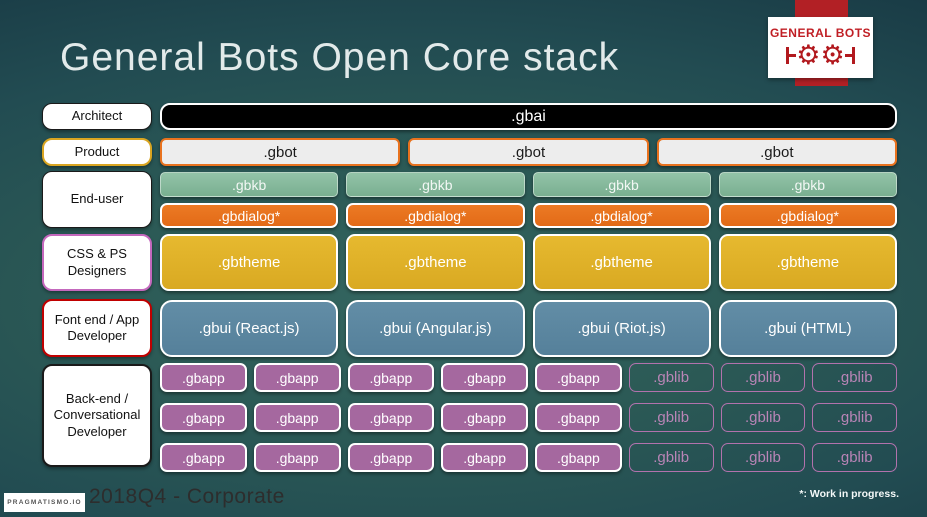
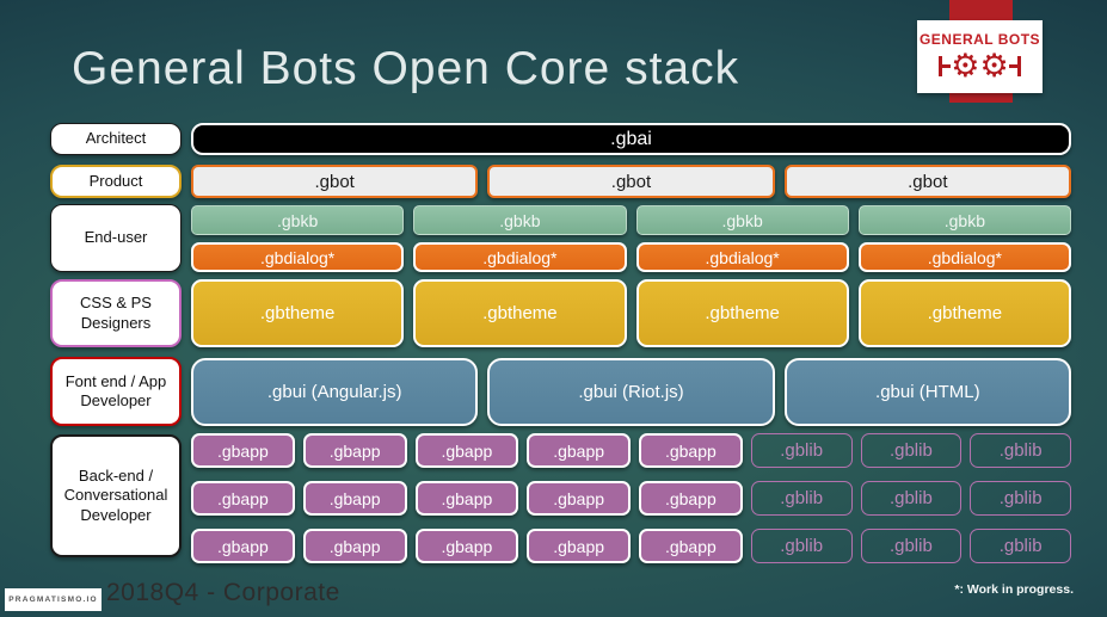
  General Bots Open Core stack
  GENERAL BOTS
  ⚙
  ⚙
  Architect
  Product
  End-user
  CSS & PS Designers
  Font end / App Developer
  Back-end / Conversational Developer
  .gbai
  .gbot
  .gbot
  .gbot
  .gbkb
  .gbkb
  .gbkb
  .gbkb
  .gbdialog*
  .gbdialog*
  .gbdialog*
  .gbdialog*
  .gbtheme
  .gbtheme
  .gbtheme
  .gbtheme
- .gbui (React.js)
  .gbui (Angular.js)
  .gbui (Riot.js)
  .gbui (HTML)
  .gbapp
  .gbapp
  .gbapp
  .gbapp
  .gbapp
  .gblib
  .gblib
  .gblib
  .gbapp
  .gbapp
  .gbapp
  .gbapp
  .gbapp
  .gblib
  .gblib
  .gblib
  .gbapp
  .gbapp
  .gbapp
  .gbapp
  .gbapp
  .gblib
  .gblib
  .gblib
  2018Q4 - Corporate
  *: Work in progress.
